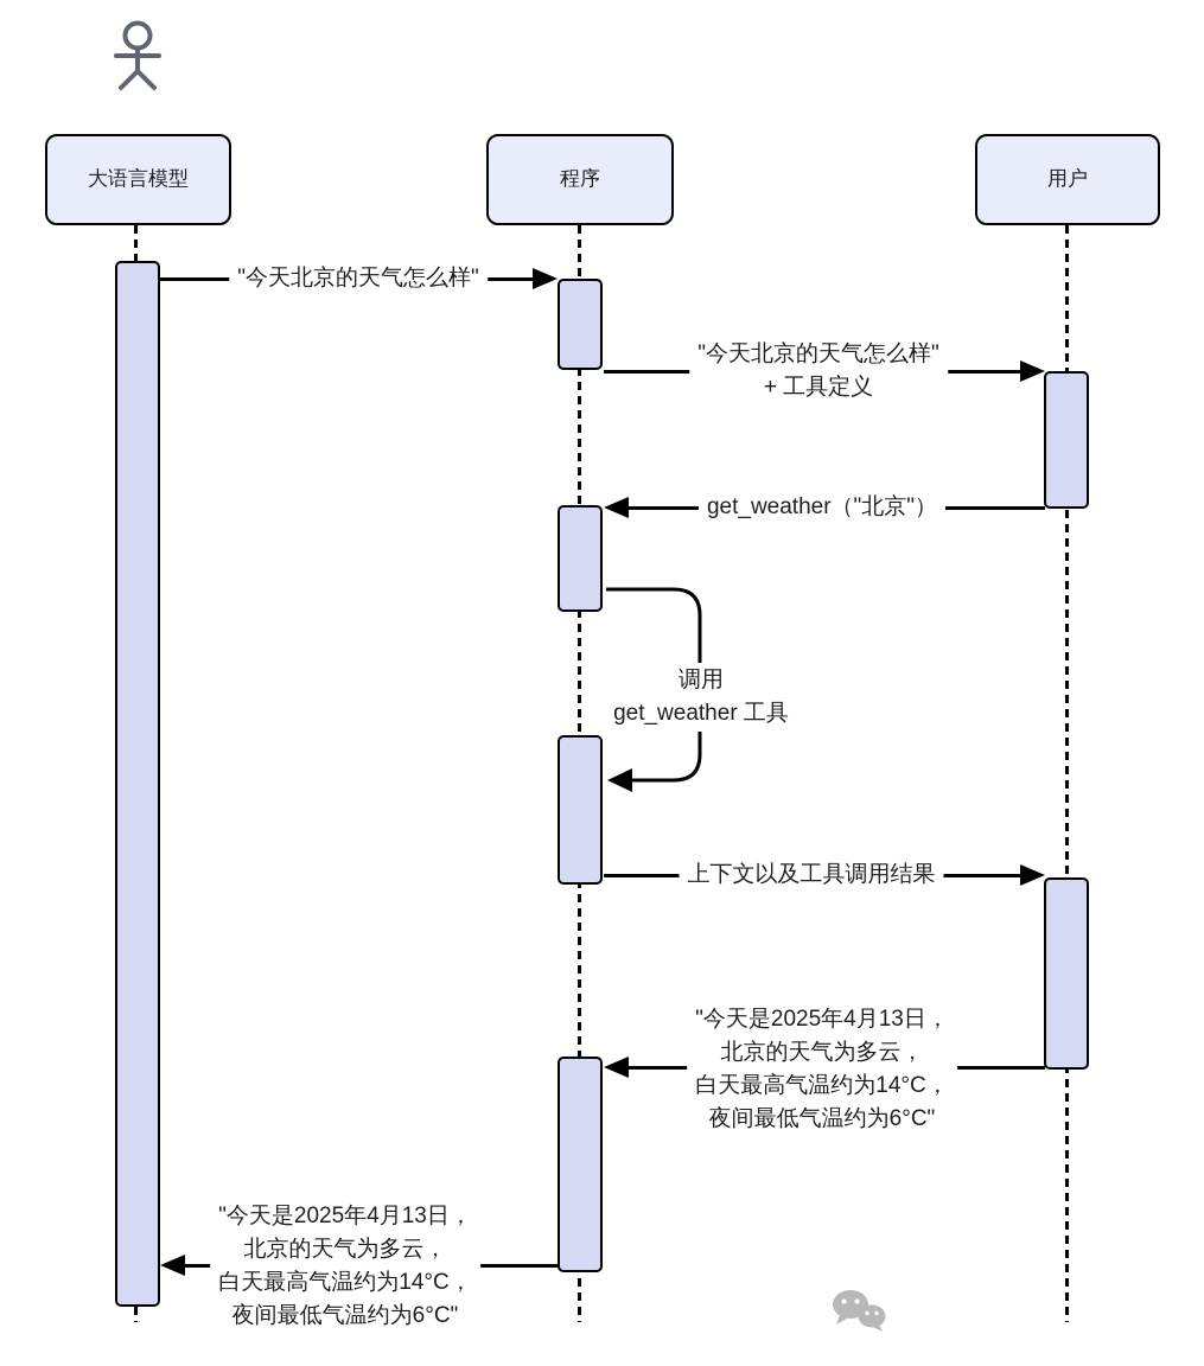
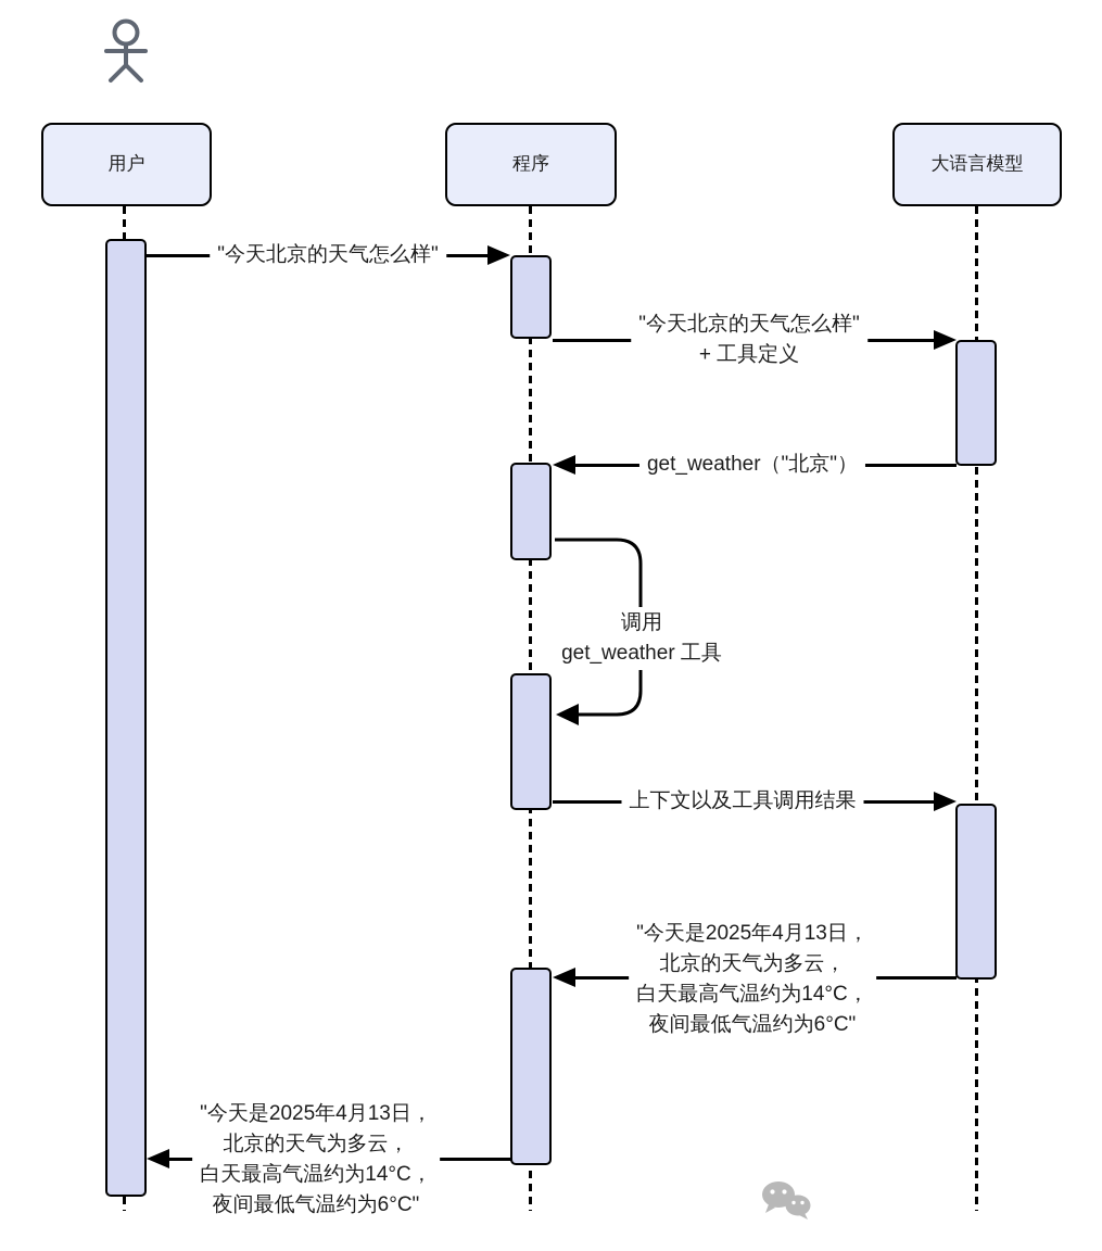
- 大语言模型
+ 用户
  程序
- 用户
+ 大语言模型
  "今天北京的天气怎么样"
  "今天北京的天气怎么样"
  + 工具定义
  get_weather（"北京"）
  调用
  get_weather 工具
  上下文以及工具调用结果
  "今天是2025年4月13日，
  北京的天气为多云，
  白天最高气温约为14°C，
  夜间最低气温约为6°C"
  "今天是2025年4月13日，
  北京的天气为多云，
  白天最高气温约为14°C，
  夜间最低气温约为6°C"
